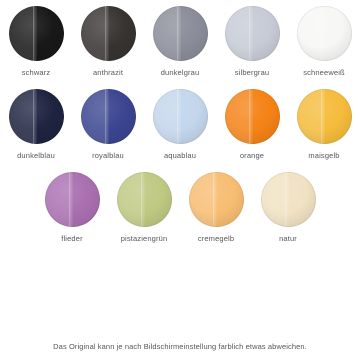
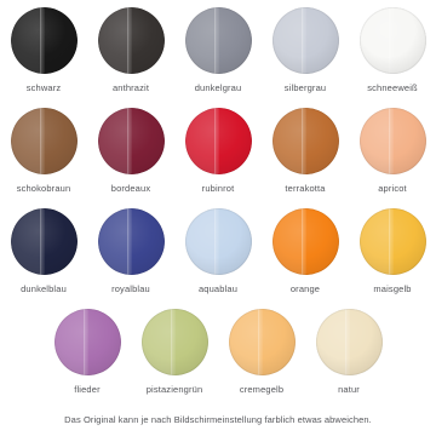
  schwarz
  anthrazit
  dunkelgrau
  silbergrau
  schneeweiß
+ schokobraun
+ bordeaux
+ rubinrot
+ terrakotta
+ apricot
  dunkelblau
  royalblau
  aquablau
  orange
  maisgelb
  flieder
  pistaziengrün
  cremegelb
  natur
  Das Original kann je nach Bildschirmeinstellung farblich etwas abweichen.
